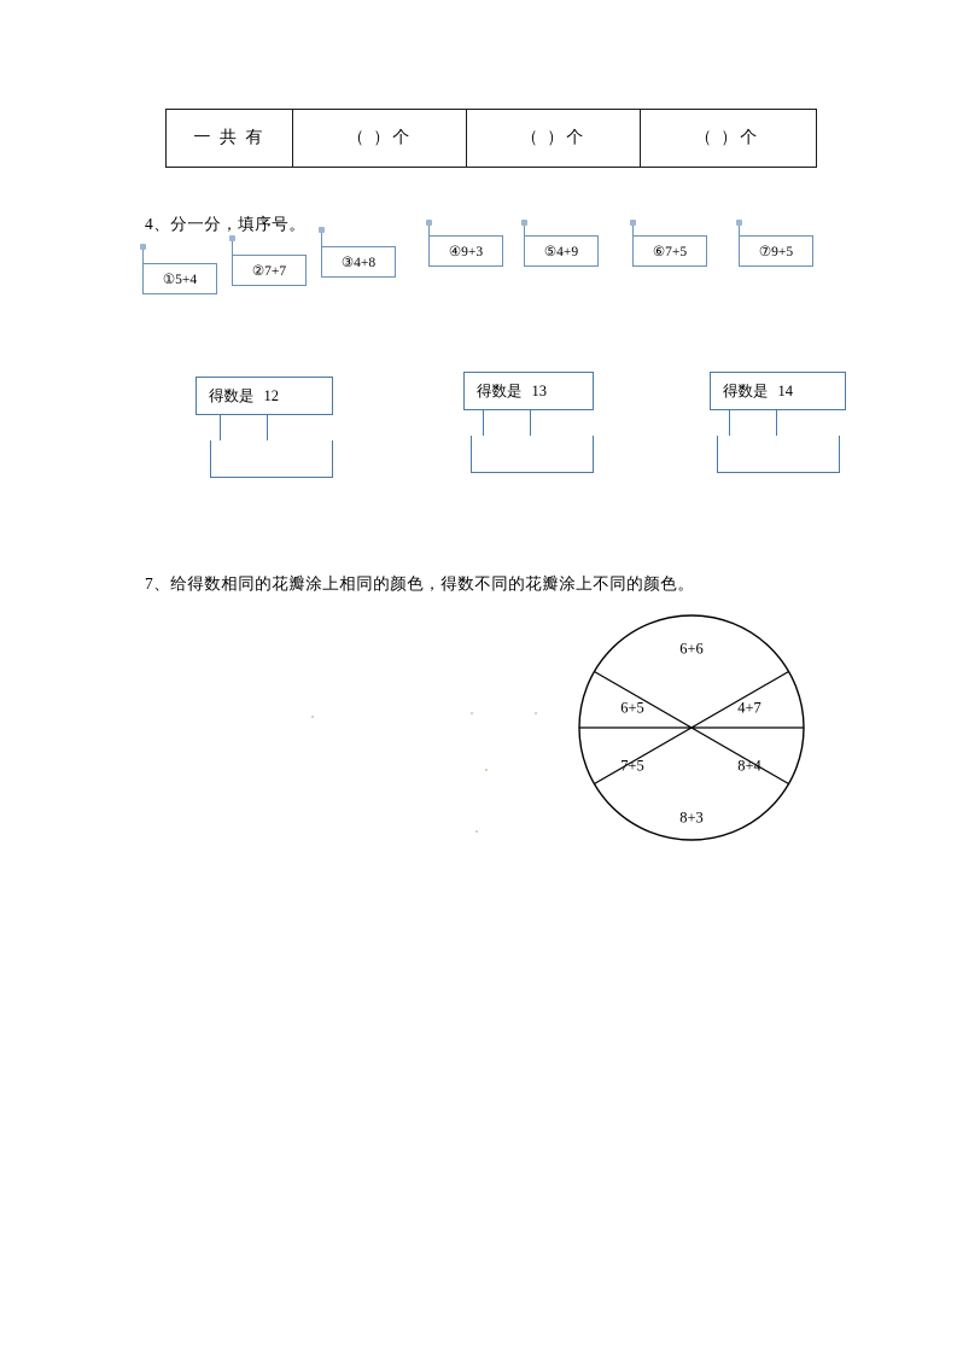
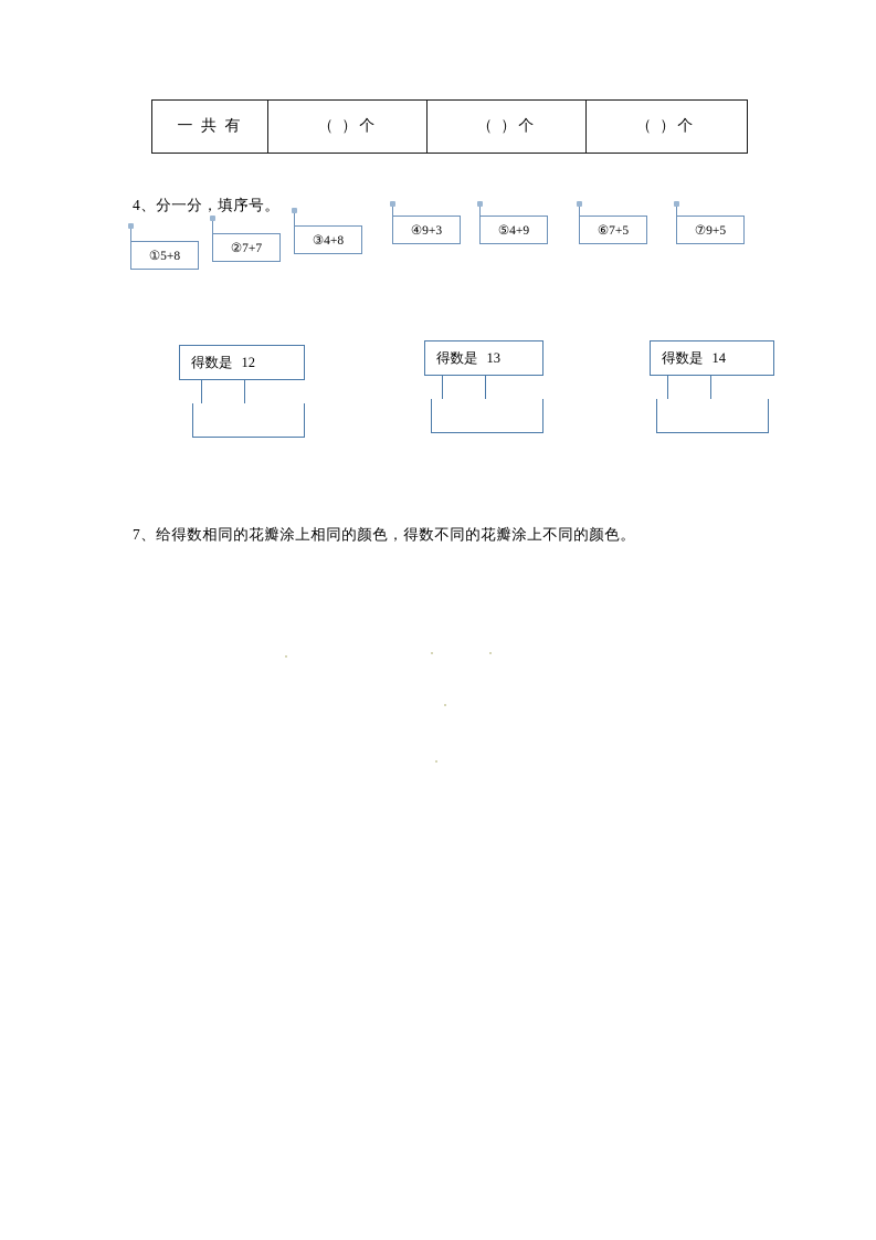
  一 共 有
  （ ）个
  （ ）个
  （ ）个
  4、分一分，填序号。
- ①5+4
+ ①5+8
  ②7+7
  ③4+8
  ④9+3
  ⑤4+9
  ⑥7+5
  ⑦9+5
  得数是
  12
  得数是
  13
  得数是
  14
  7、给得数相同的花瓣涂上相同的颜色，得数不同的花瓣涂上不同的颜色。
- 6+6
- 4+7
- 8+4
- 8+3
- 7+5
- 6+5
